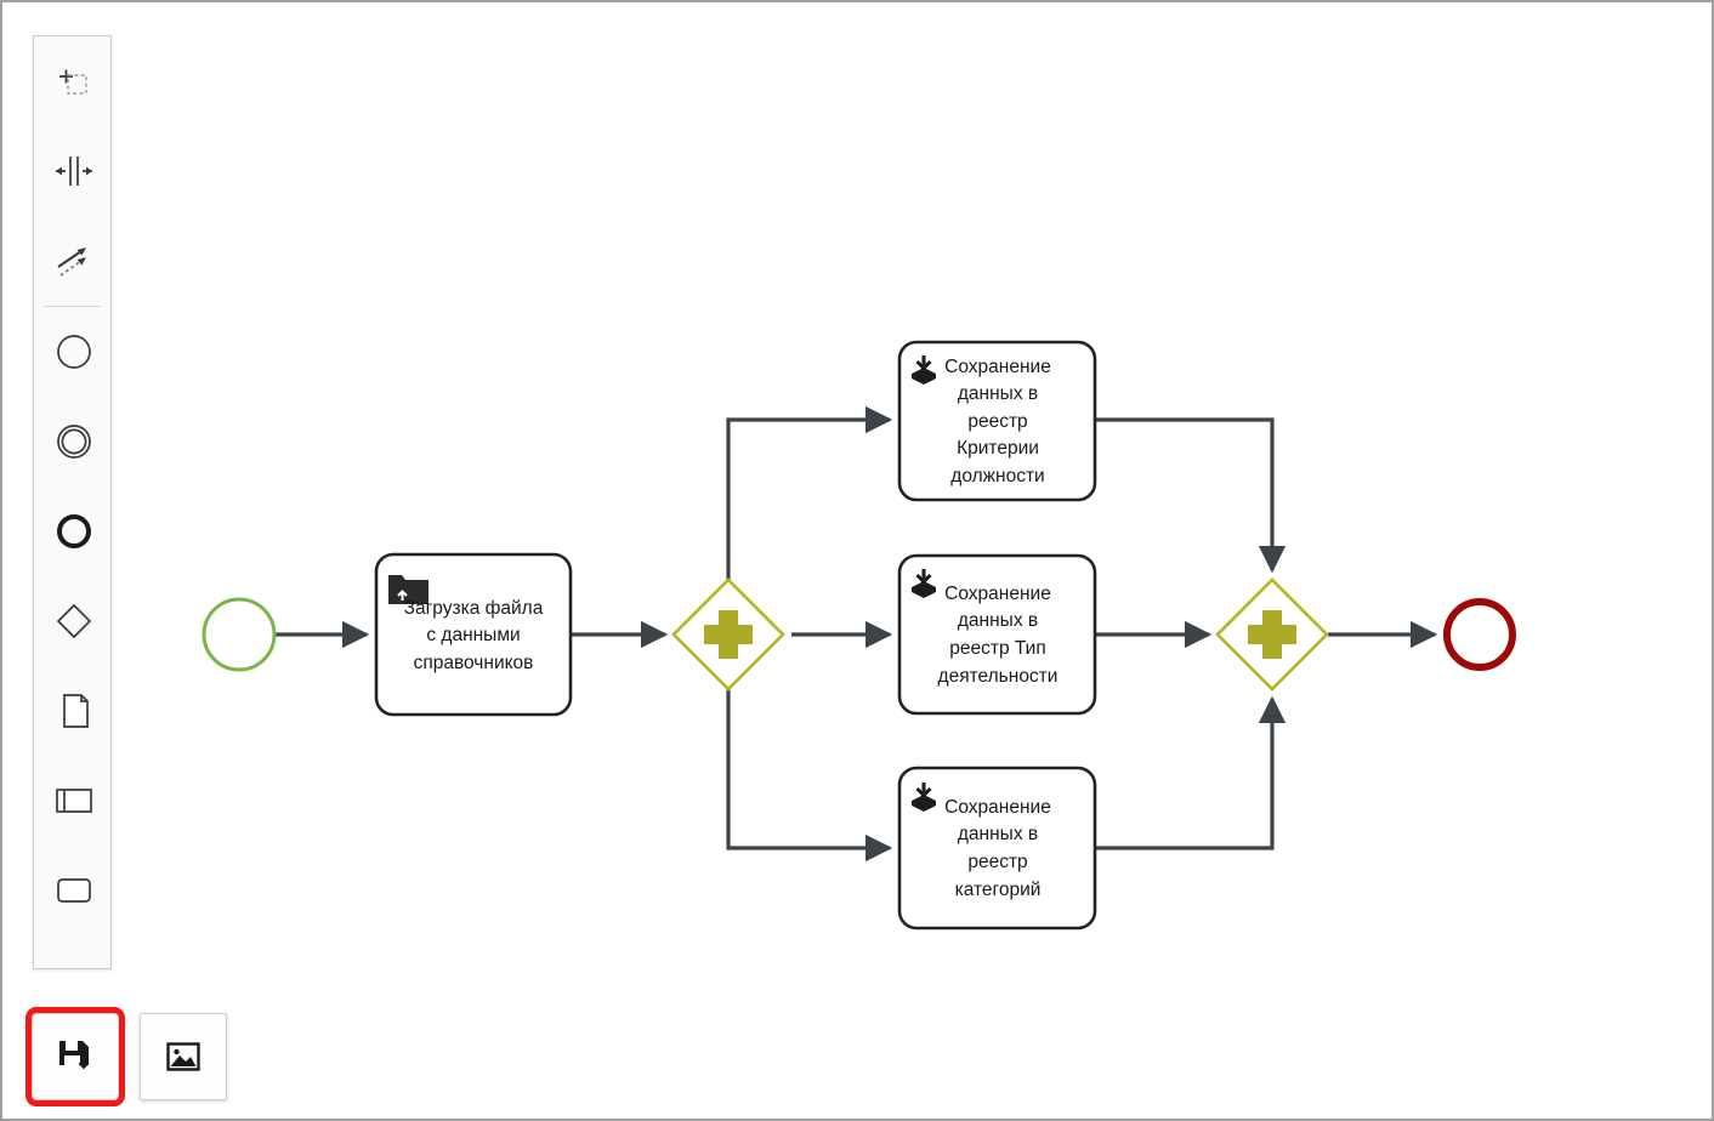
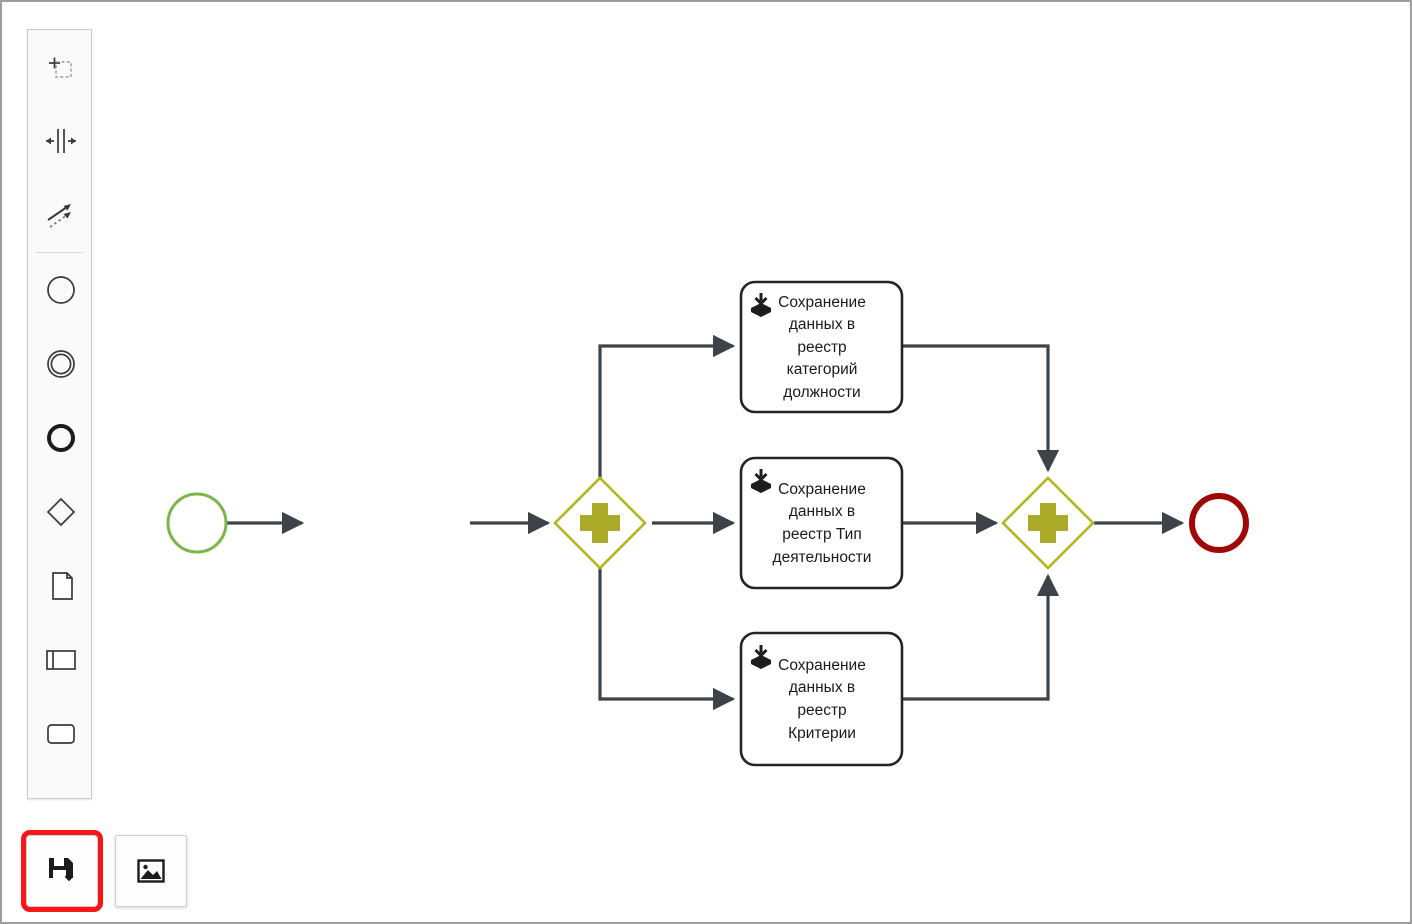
- Загрузка файла
- с данными
- справочников
  Сохранение
  данных в
  реестр
- Критерии
+ категорий
  должности
  Сохранение
  данных в
  реестр Тип
  деятельности
  Сохранение
  данных в
  реестр
- категорий
+ Критерии
